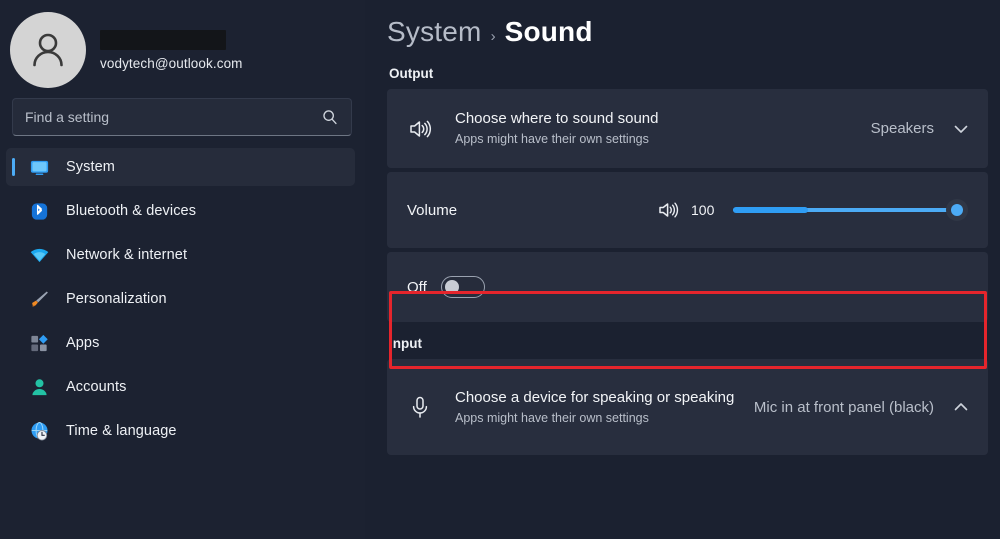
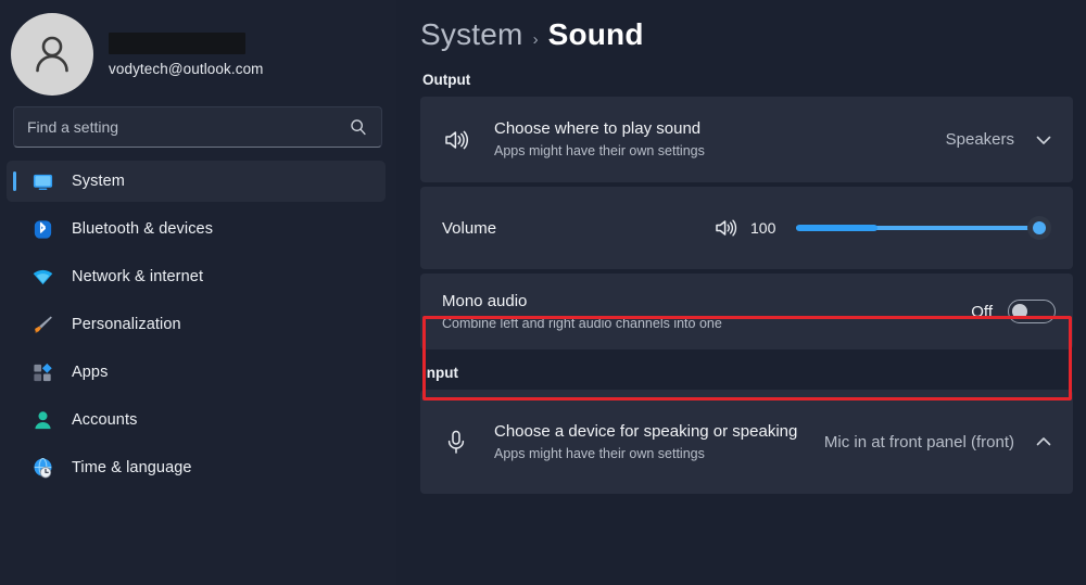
  vodytech@outlook.com
  Find a setting
  System
  Bluetooth & devices
  Network & internet
  Personalization
  Apps
  Accounts
  Time & language
  System
  ›
  Sound
  Output
- Choose where to sound sound
+ Choose where to play sound
  Apps might have their own settings
  Speakers
  Volume
  100
+ Mono audio
+ Combine left and right audio channels into one
  Off
  Input
  Choose a device for speaking or speaking
  Apps might have their own settings
- Mic in at front panel (black)
+ Mic in at front panel (front)
